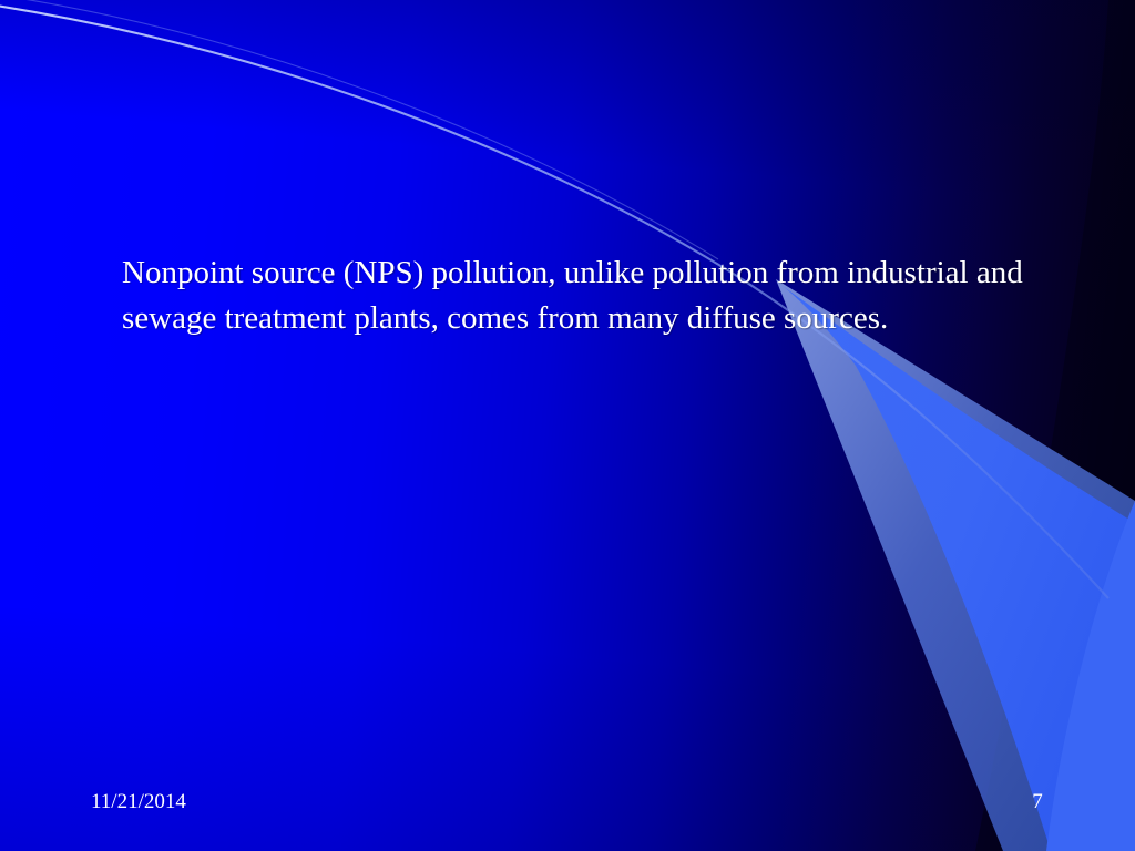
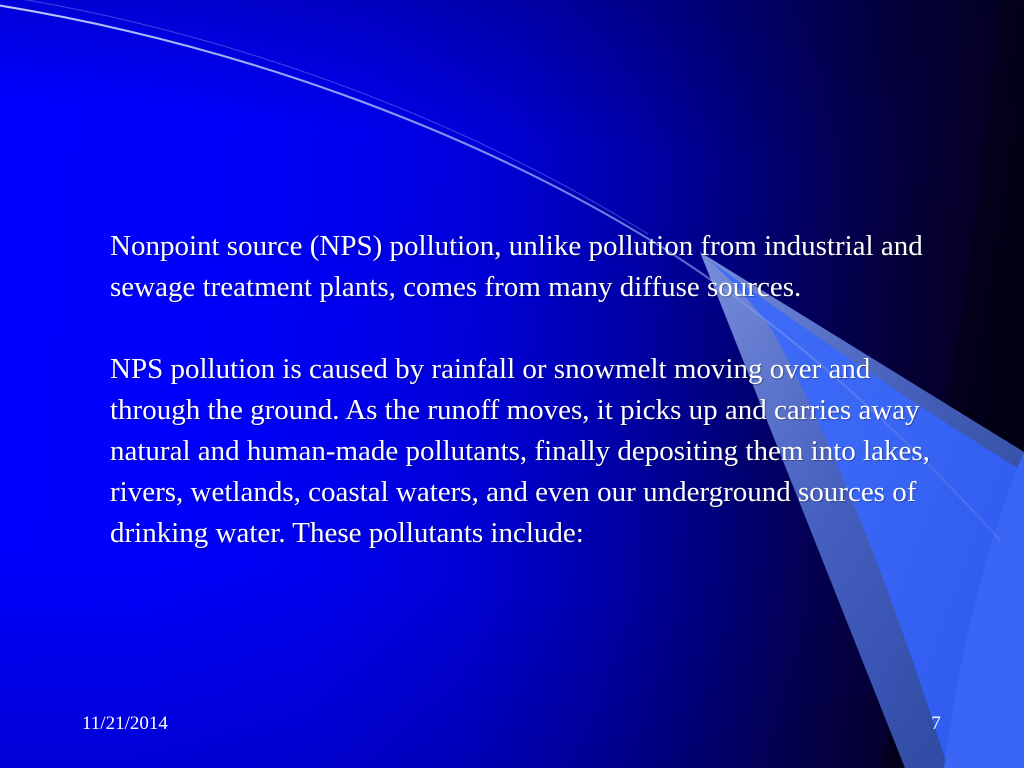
  Nonpoint source (NPS) pollution, unlike pollution from industrial and sewage treatment plants, comes from many diffuse sources.
+ NPS pollution is caused by rainfall or snowmelt moving over and through the ground. As the runoff moves, it picks up and carries away natural and human-made pollutants, finally depositing them into lakes, rivers, wetlands, coastal waters, and even our underground sources of drinking water. These pollutants include:
  11/21/2014
  7
